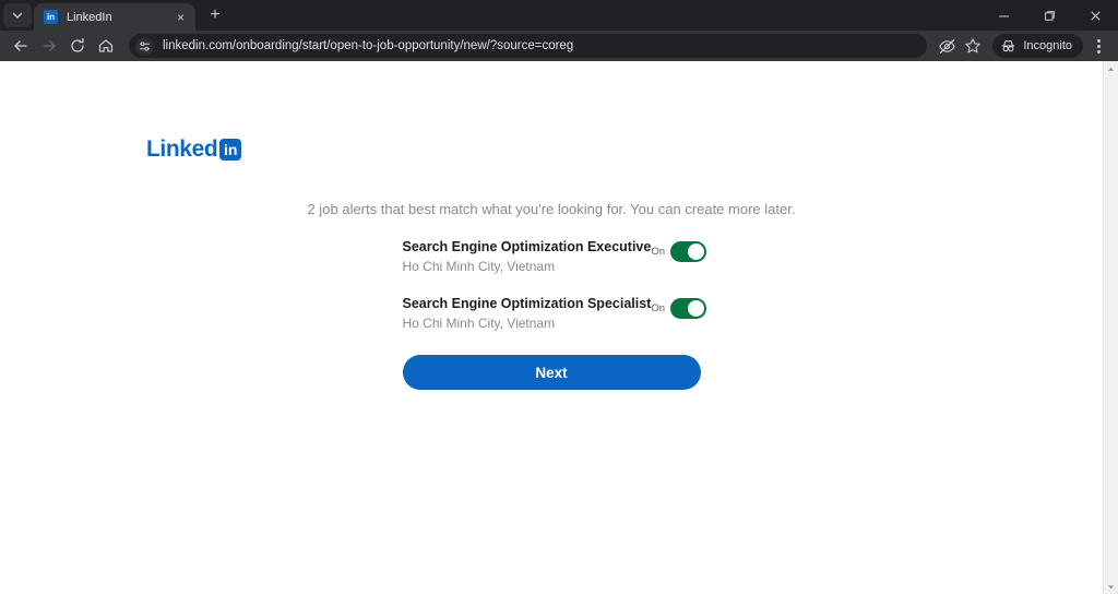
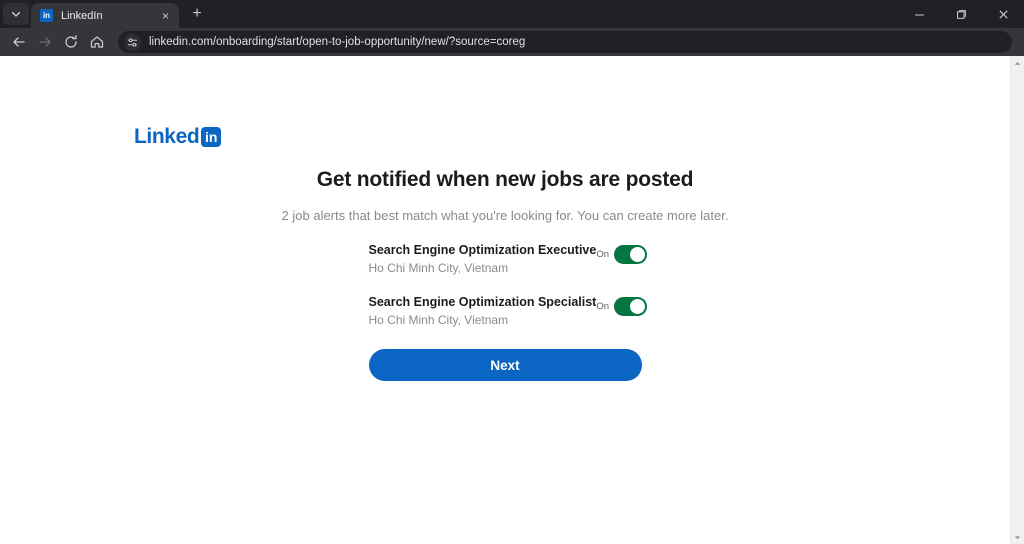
  in
  LinkedIn
  ×
  +
  linkedin.com/onboarding/start/open-to-job-opportunity/new/?source=coreg
- Incognito
  Linked
  in
+ Get notified when new jobs are posted
  2 job alerts that best match what you're looking for. You can create more later.
  Search Engine Optimization Executive
  Ho Chi Minh City, Vietnam
  On
  Search Engine Optimization Specialist
  Ho Chi Minh City, Vietnam
  On
  Next
